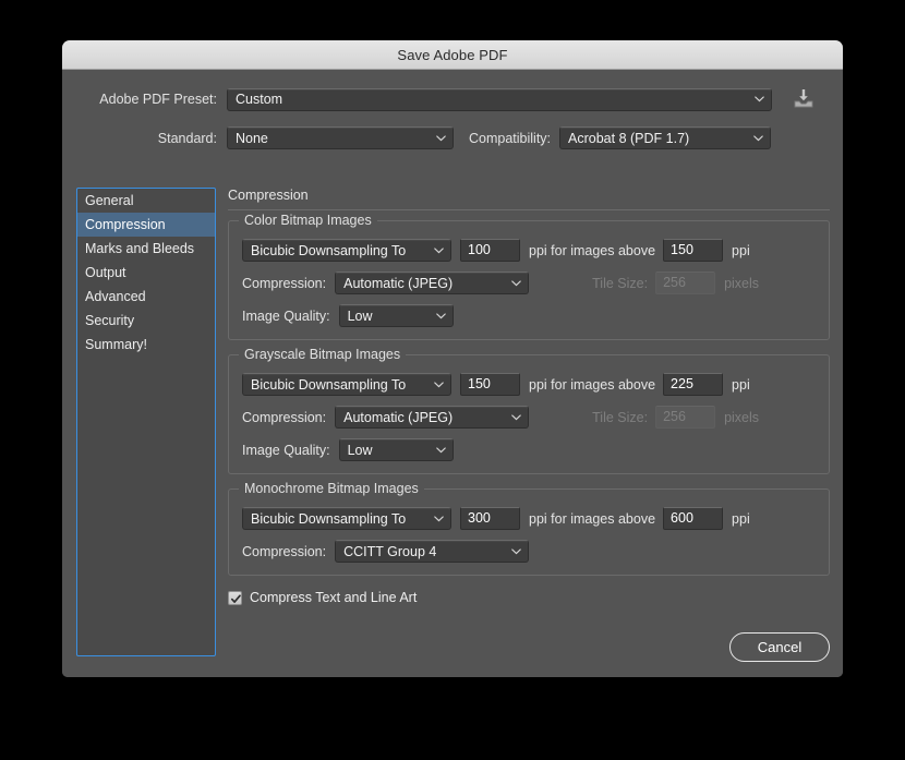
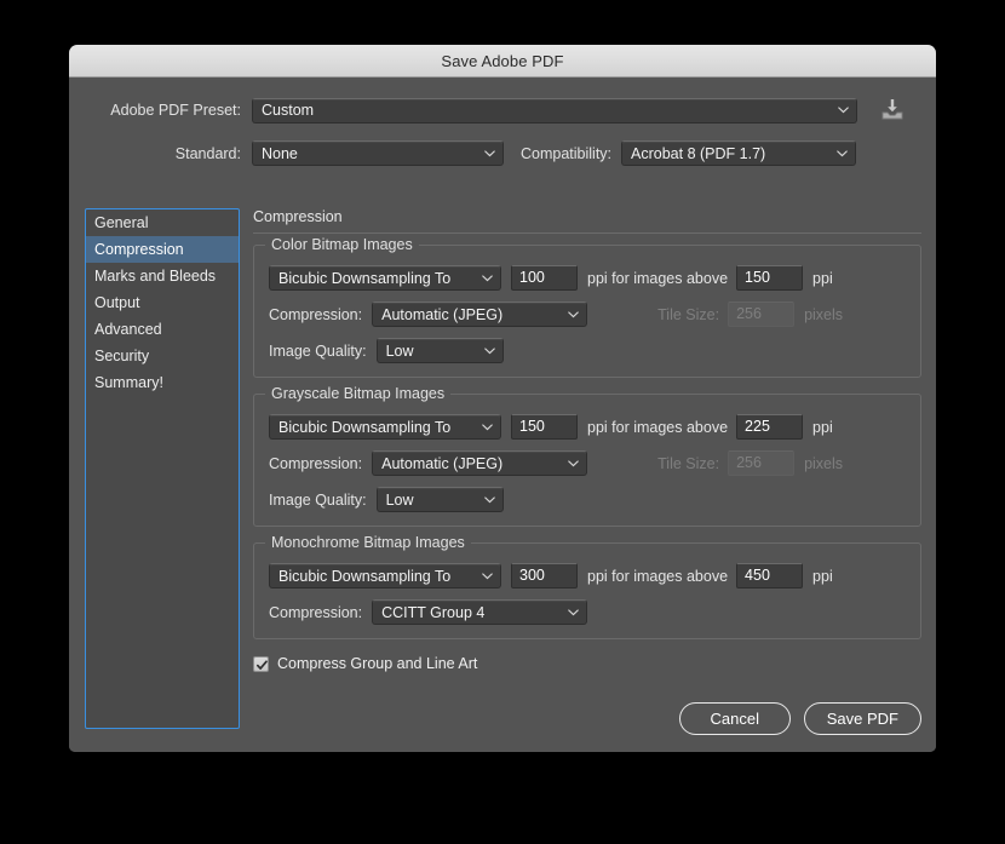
  Save Adobe PDF
  Adobe PDF Preset:
  Custom
  Standard:
  None
  Compatibility:
  Acrobat 8 (PDF 1.7)
  General
  Compression
  Marks and Bleeds
  Output
  Advanced
  Security
  Summary!
  Compression
  Color Bitmap Images
  Bicubic Downsampling To
  100
  ppi for images above
  150
  ppi
  Compression:
  Automatic (JPEG)
  Tile Size:
  256
  pixels
  Image Quality:
  Low
  Grayscale Bitmap Images
  Bicubic Downsampling To
  150
  ppi for images above
  225
  ppi
  Compression:
  Automatic (JPEG)
  Tile Size:
  256
  pixels
  Image Quality:
  Low
  Monochrome Bitmap Images
  Bicubic Downsampling To
  300
  ppi for images above
- 600
+ 450
  ppi
  Compression:
  CCITT Group 4
- Compress Text and Line Art
+ Compress Group and Line Art
  Cancel
+ Save PDF
